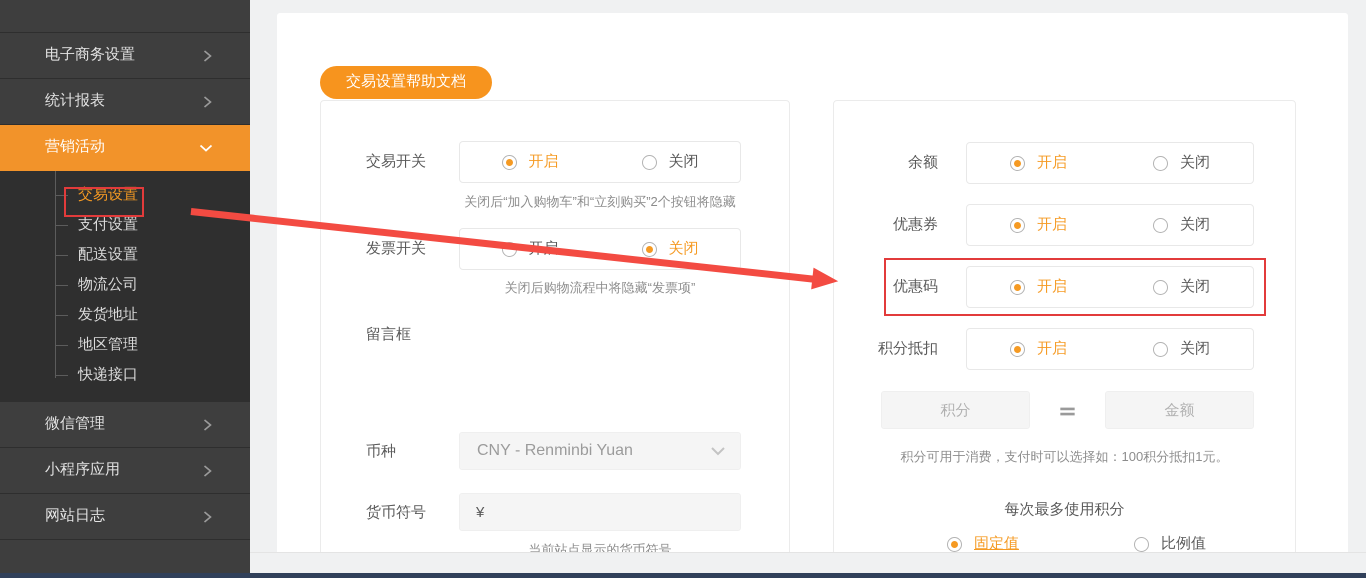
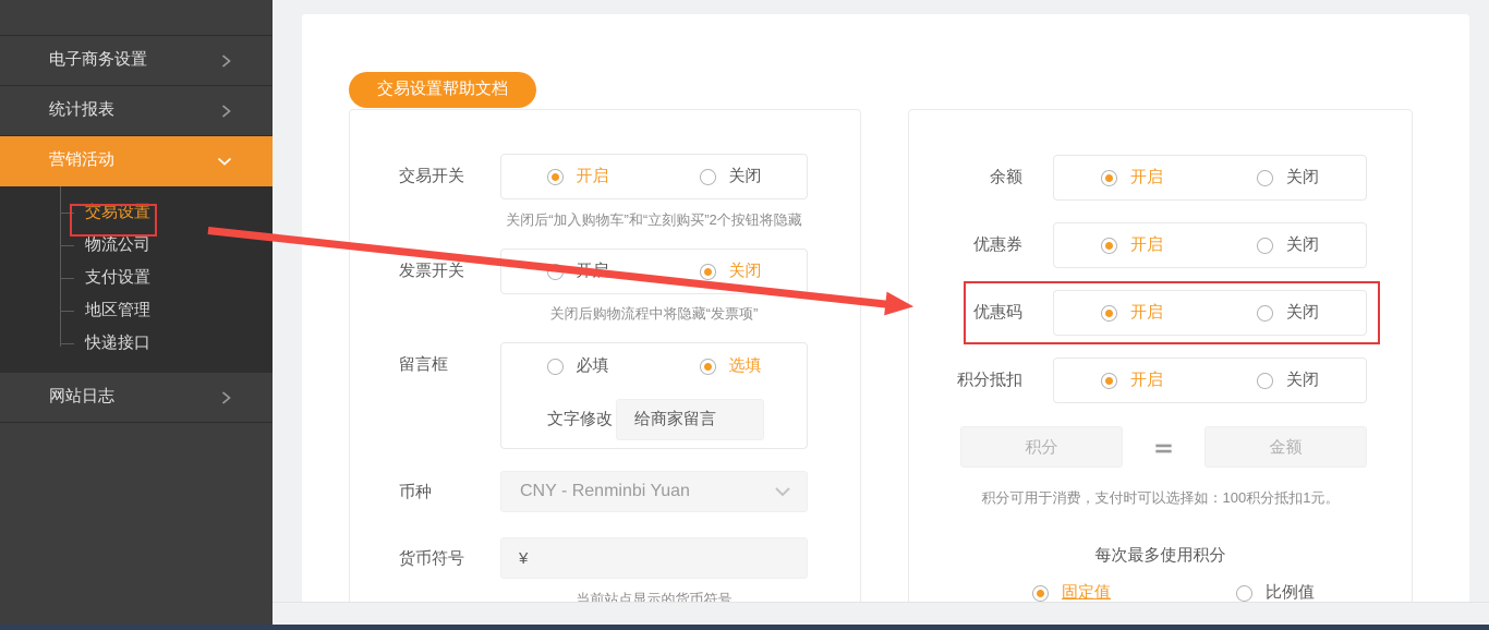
  电子商务设置
  统计报表
  营销活动
  交易设置
- 支付设置
+ 物流公司
- 配送设置
- 物流公司
+ 支付设置
- 发货地址
  地区管理
  快递接口
- 微信管理
- 小程序应用
  网站日志
  交易设置帮助文档
  交易开关
  开启
  关闭
  关闭后“加入购物车”和“立刻购买”2个按钮将隐藏
  发票开关
  关闭
  关闭后购物流程中将隐藏“发票项”
  留言框
+ 必填
+ 选填
+ 文字修改
+ 给商家留言
  币种
  CNY - Renminbi Yuan
  货币符号
  ¥
  当前站点显示的货币符号
  余额
  开启
  关闭
  优惠券
  开启
  关闭
  优惠码
  开启
  关闭
  积分抵扣
  开启
  关闭
  积分
  ＝
  金额
  积分可用于消费，支付时可以选择如：100积分抵扣1元。
  每次最多使用积分
  固定值
  比例值
